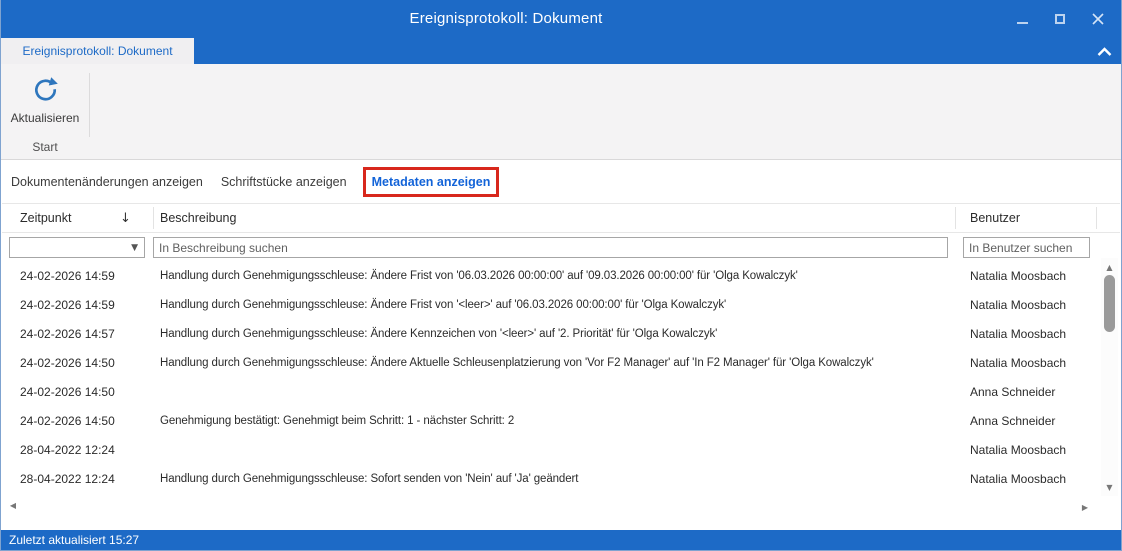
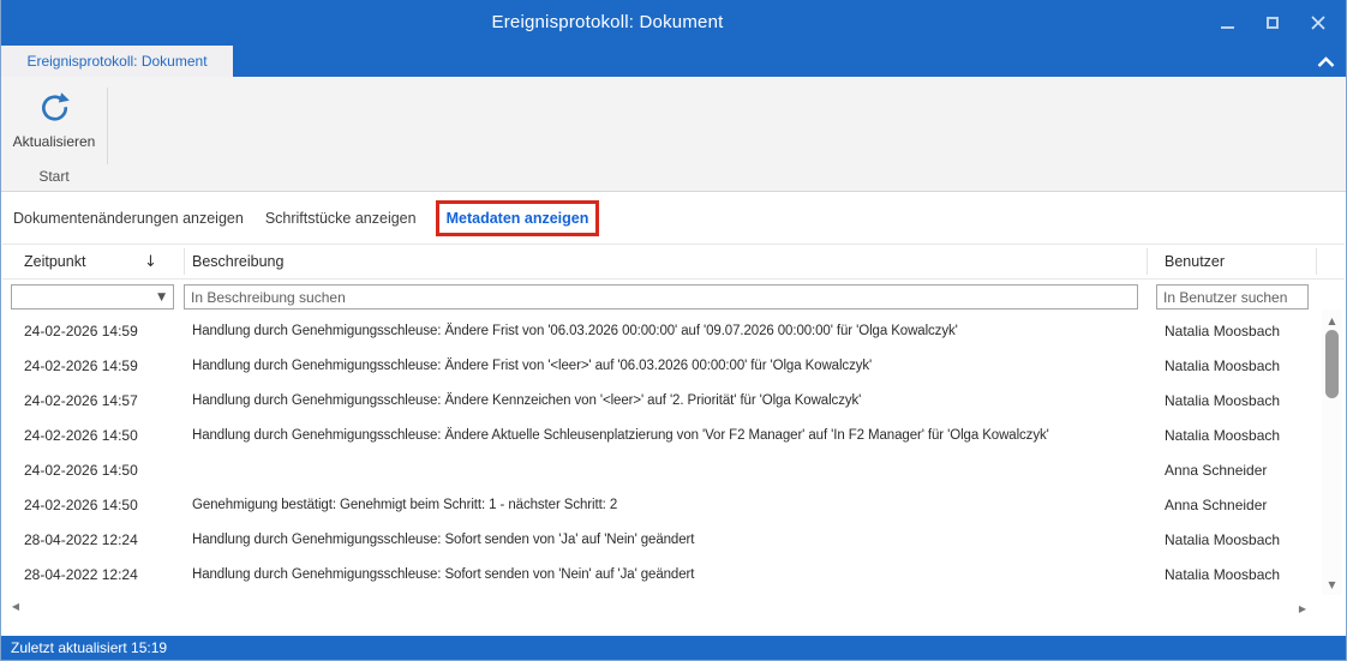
  Ereignisprotokoll: Dokument
  Ereignisprotokoll: Dokument
  Aktualisieren
  Start
  Dokumentenänderungen anzeigen
  Schriftstücke anzeigen
  Metadaten anzeigen
  Zeitpunkt
  ↓
  Beschreibung
  Benutzer
  ▼
  In Beschreibung suchen
  In Benutzer suchen
  24-02-2026 14:59
- Handlung durch Genehmigungsschleuse: Ändere Frist von '06.03.2026 00:00:00' auf '09.03.2026 00:00:00' für 'Olga Kowalczyk'
+ Handlung durch Genehmigungsschleuse: Ändere Frist von '06.03.2026 00:00:00' auf '09.07.2026 00:00:00' für 'Olga Kowalczyk'
  Natalia Moosbach
  24-02-2026 14:59
  Handlung durch Genehmigungsschleuse: Ändere Frist von '<leer>' auf '06.03.2026 00:00:00' für 'Olga Kowalczyk'
  Natalia Moosbach
  24-02-2026 14:57
  Handlung durch Genehmigungsschleuse: Ändere Kennzeichen von '<leer>' auf '2. Priorität' für 'Olga Kowalczyk'
  Natalia Moosbach
  24-02-2026 14:50
  Handlung durch Genehmigungsschleuse: Ändere Aktuelle Schleusenplatzierung von 'Vor F2 Manager' auf 'In F2 Manager' für 'Olga Kowalczyk'
  Natalia Moosbach
  24-02-2026 14:50
  Anna Schneider
  24-02-2026 14:50
  Genehmigung bestätigt: Genehmigt beim Schritt: 1 - nächster Schritt: 2
  Anna Schneider
  28-04-2022 12:24
+ Handlung durch Genehmigungsschleuse: Sofort senden von 'Ja' auf 'Nein' geändert
  Natalia Moosbach
  28-04-2022 12:24
  Handlung durch Genehmigungsschleuse: Sofort senden von 'Nein' auf 'Ja' geändert
  Natalia Moosbach
  ▲
  ▼
  ◀
  ▶
- Zuletzt aktualisiert 15:27
+ Zuletzt aktualisiert 15:19
